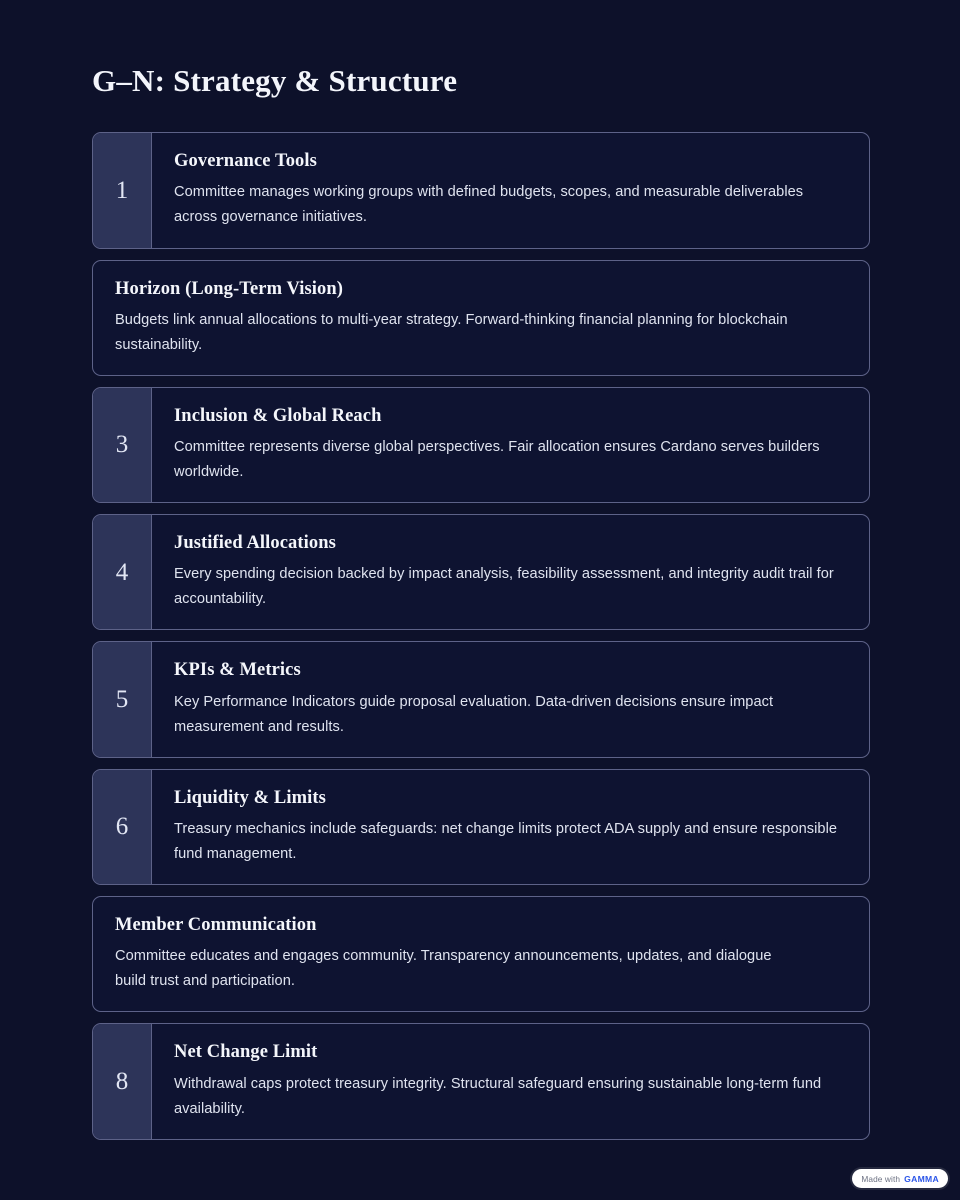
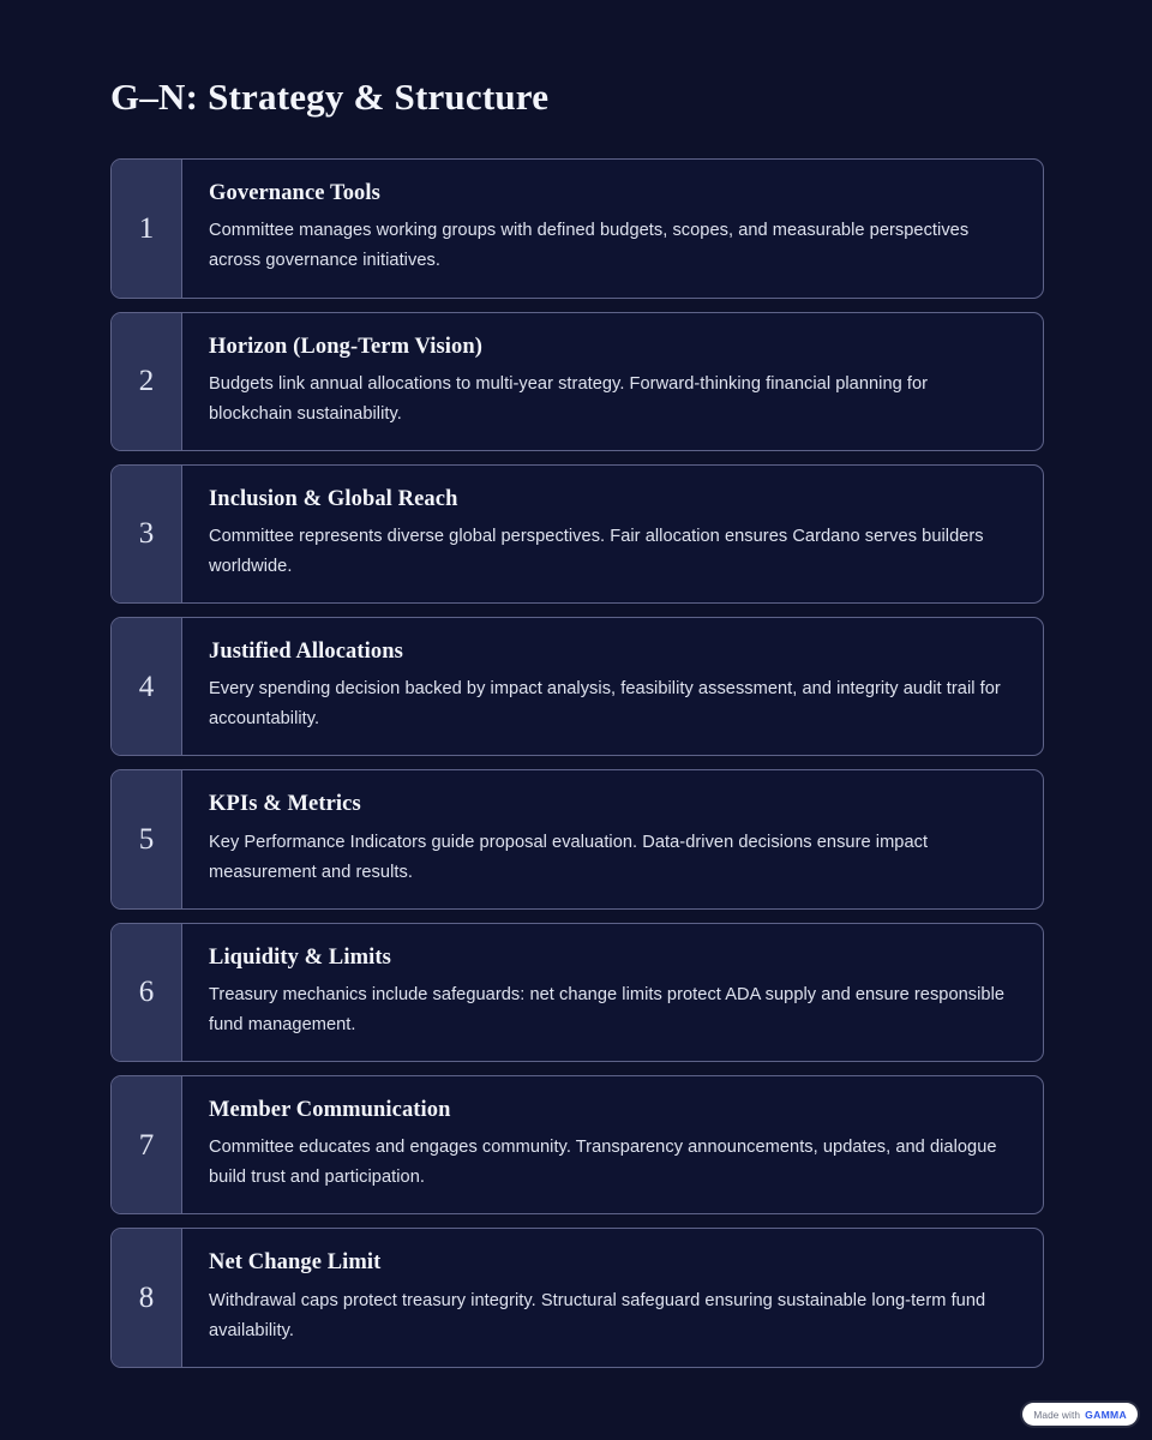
  G–N: Strategy & Structure
  1
  Governance Tools
- Committee manages working groups with defined budgets, scopes, and measurable deliverables across governance initiatives.
+ Committee manages working groups with defined budgets, scopes, and measurable perspectives across governance initiatives.
+ 2
  Horizon (Long-Term Vision)
  Budgets link annual allocations to multi-year strategy. Forward-thinking financial planning for blockchain sustainability.
  3
  Inclusion & Global Reach
  Committee represents diverse global perspectives. Fair allocation ensures Cardano serves builders worldwide.
  4
  Justified Allocations
  Every spending decision backed by impact analysis, feasibility assessment, and integrity audit trail for accountability.
  5
  KPIs & Metrics
  Key Performance Indicators guide proposal evaluation. Data-driven decisions ensure impact measurement and results.
  6
  Liquidity & Limits
  Treasury mechanics include safeguards: net change limits protect ADA supply and ensure responsible fund management.
+ 7
  Member Communication
  Committee educates and engages community. Transparency announcements, updates, and dialogue build trust and participation.
  8
  Net Change Limit
  Withdrawal caps protect treasury integrity. Structural safeguard ensuring sustainable long-term fund availability.
  Made with
  GAMMA
